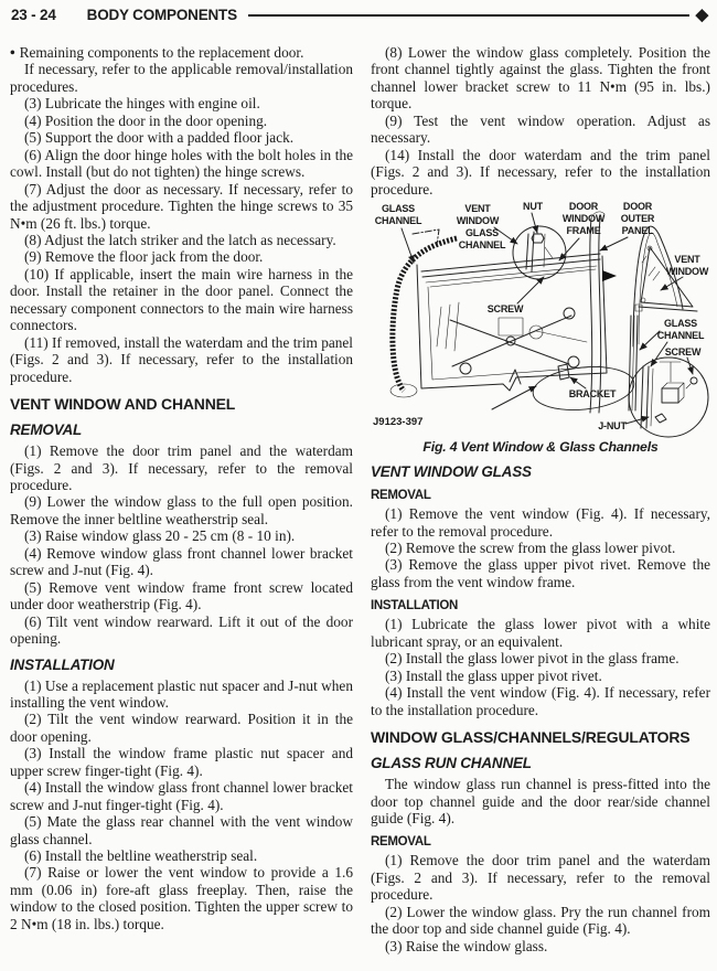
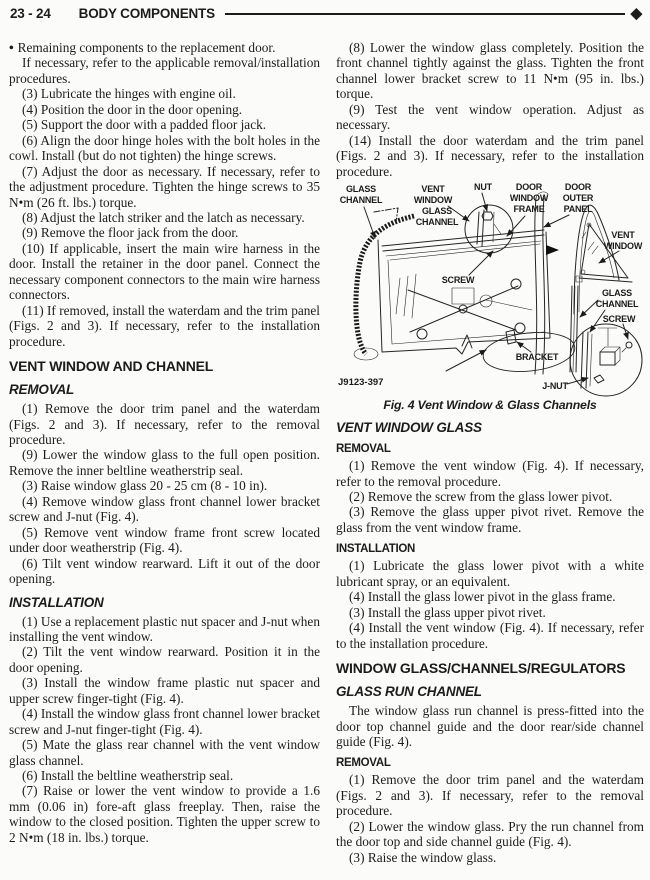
  23 - 24
  BODY COMPONENTS
  ◆
  • Remaining components to the replacement door.
  If necessary, refer to the applicable removal/installation procedures.
  (3) Lubricate the hinges with engine oil.
  (4) Position the door in the door opening.
  (5) Support the door with a padded floor jack.
  (6) Align the door hinge holes with the bolt holes in the cowl. Install (but do not tighten) the hinge screws.
  (7) Adjust the door as necessary. If necessary, refer to the adjustment procedure. Tighten the hinge screws to 35 N•m (26 ft. lbs.) torque.
  (8) Adjust the latch striker and the latch as necessary.
  (9) Remove the floor jack from the door.
  (10) If applicable, insert the main wire harness in the door. Install the retainer in the door panel. Connect the necessary component connectors to the main wire harness connectors.
  (11) If removed, install the waterdam and the trim panel (Figs. 2 and 3). If necessary, refer to the installation procedure.
  VENT WINDOW AND CHANNEL
  REMOVAL
  (1) Remove the door trim panel and the waterdam (Figs. 2 and 3). If necessary, refer to the removal procedure.
  (9) Lower the window glass to the full open position. Remove the inner beltline weatherstrip seal.
  (3) Raise window glass 20 - 25 cm (8 - 10 in).
  (4) Remove window glass front channel lower bracket screw and J-nut (Fig. 4).
  (5) Remove vent window frame front screw located under door weatherstrip (Fig. 4).
  (6) Tilt vent window rearward. Lift it out of the door opening.
  INSTALLATION
  (1) Use a replacement plastic nut spacer and J-nut when installing the vent window.
  (2) Tilt the vent window rearward. Position it in the door opening.
  (3) Install the window frame plastic nut spacer and upper screw finger-tight (Fig. 4).
  (4) Install the window glass front channel lower bracket screw and J-nut finger-tight (Fig. 4).
  (5) Mate the glass rear channel with the vent window glass channel.
  (6) Install the beltline weatherstrip seal.
  (7) Raise or lower the vent window to provide a 1.6 mm (0.06 in) fore-aft glass freeplay. Then, raise the window to the closed position. Tighten the upper screw to 2 N•m (18 in. lbs.) torque.
  (8) Lower the window glass completely. Position the front channel tightly against the glass. Tighten the front channel lower bracket screw to 11 N•m (95 in. lbs.) torque.
  (9) Test the vent window operation. Adjust as necessary.
  (14) Install the door waterdam and the trim panel (Figs. 2 and 3). If necessary, refer to the installation procedure.
  GLASS
  CHANNEL
  VENT
  WINDOW
  GLASS
  CHANNEL
  NUT
  DOOR
  WINDOW
  FRAME
  DOOR
  OUTER
  PANEL
  VENT
  WINDOW
  SCREW
  GLASS
  CHANNEL
  SCREW
  BRACKET
  J-NUT
  J9123-397
  Fig. 4 Vent Window & Glass Channels
  VENT WINDOW GLASS
  REMOVAL
  (1) Remove the vent window (Fig. 4). If necessary, refer to the removal procedure.
  (2) Remove the screw from the glass lower pivot.
  (3) Remove the glass upper pivot rivet. Remove the glass from the vent window frame.
  INSTALLATION
  (1) Lubricate the glass lower pivot with a white lubricant spray, or an equivalent.
- (2) Install the glass lower pivot in the glass frame.
+ (4) Install the glass lower pivot in the glass frame.
  (3) Install the glass upper pivot rivet.
  (4) Install the vent window (Fig. 4). If necessary, refer to the installation procedure.
  WINDOW GLASS/CHANNELS/REGULATORS
  GLASS RUN CHANNEL
  The window glass run channel is press-fitted into the door top channel guide and the door rear/side channel guide (Fig. 4).
  REMOVAL
  (1) Remove the door trim panel and the waterdam (Figs. 2 and 3). If necessary, refer to the removal procedure.
  (2) Lower the window glass. Pry the run channel from the door top and side channel guide (Fig. 4).
  (3) Raise the window glass.
